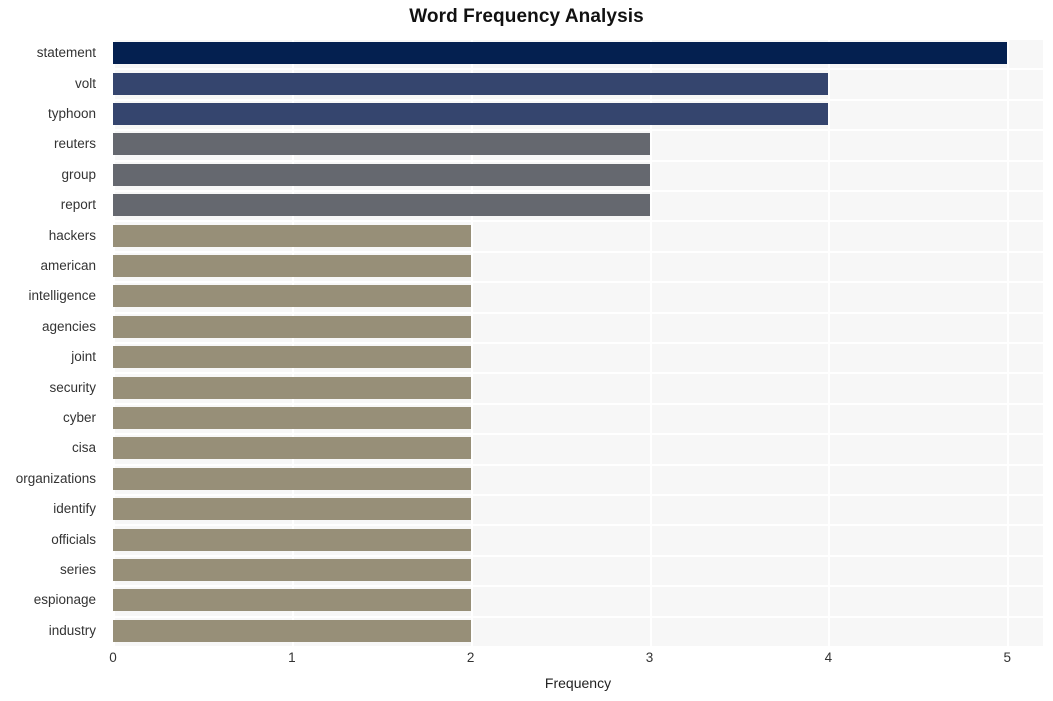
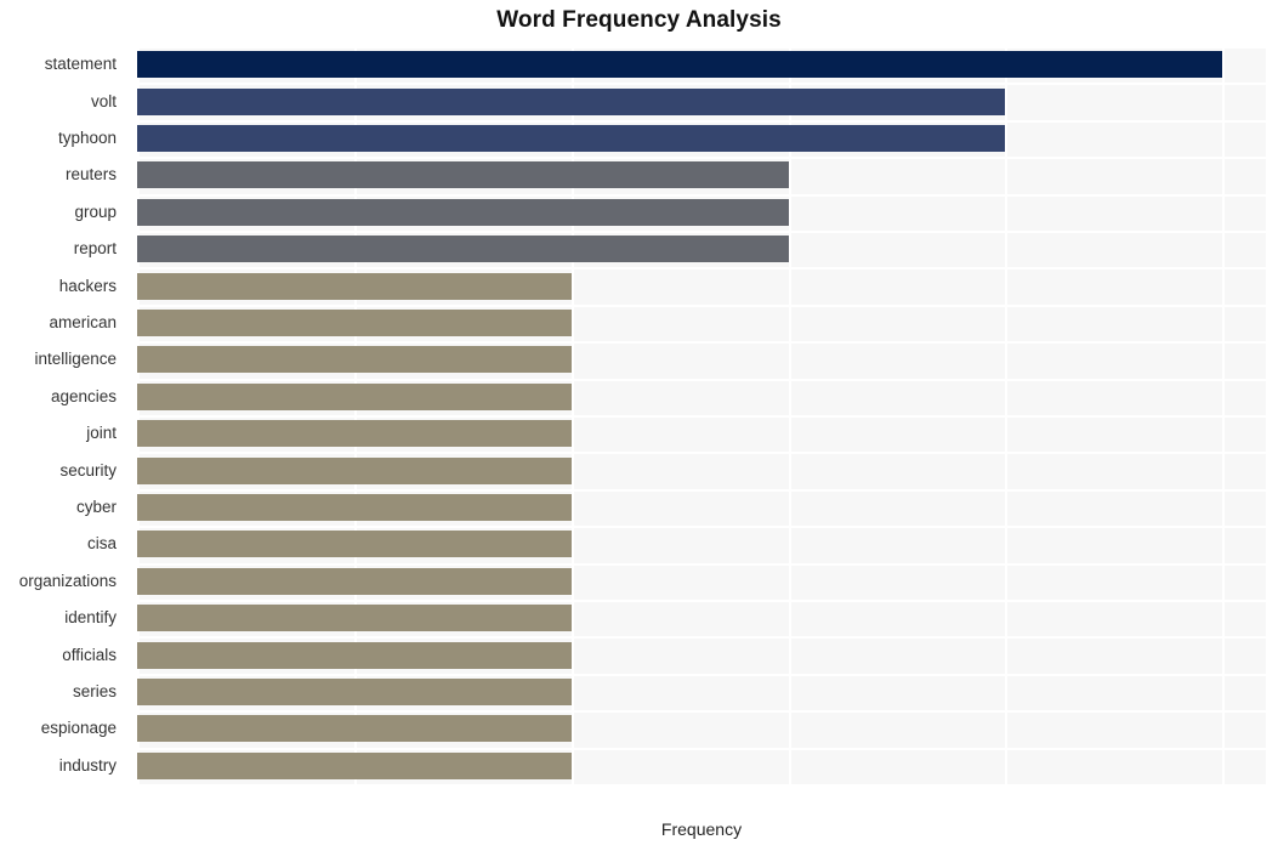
  Word Frequency Analysis
  statement
  volt
  typhoon
  reuters
  group
  report
  hackers
  american
  intelligence
  agencies
  joint
  security
  cyber
  cisa
  organizations
  identify
  officials
  series
  espionage
  industry
- 0
- 1
- 2
- 3
- 4
- 5
  Frequency
